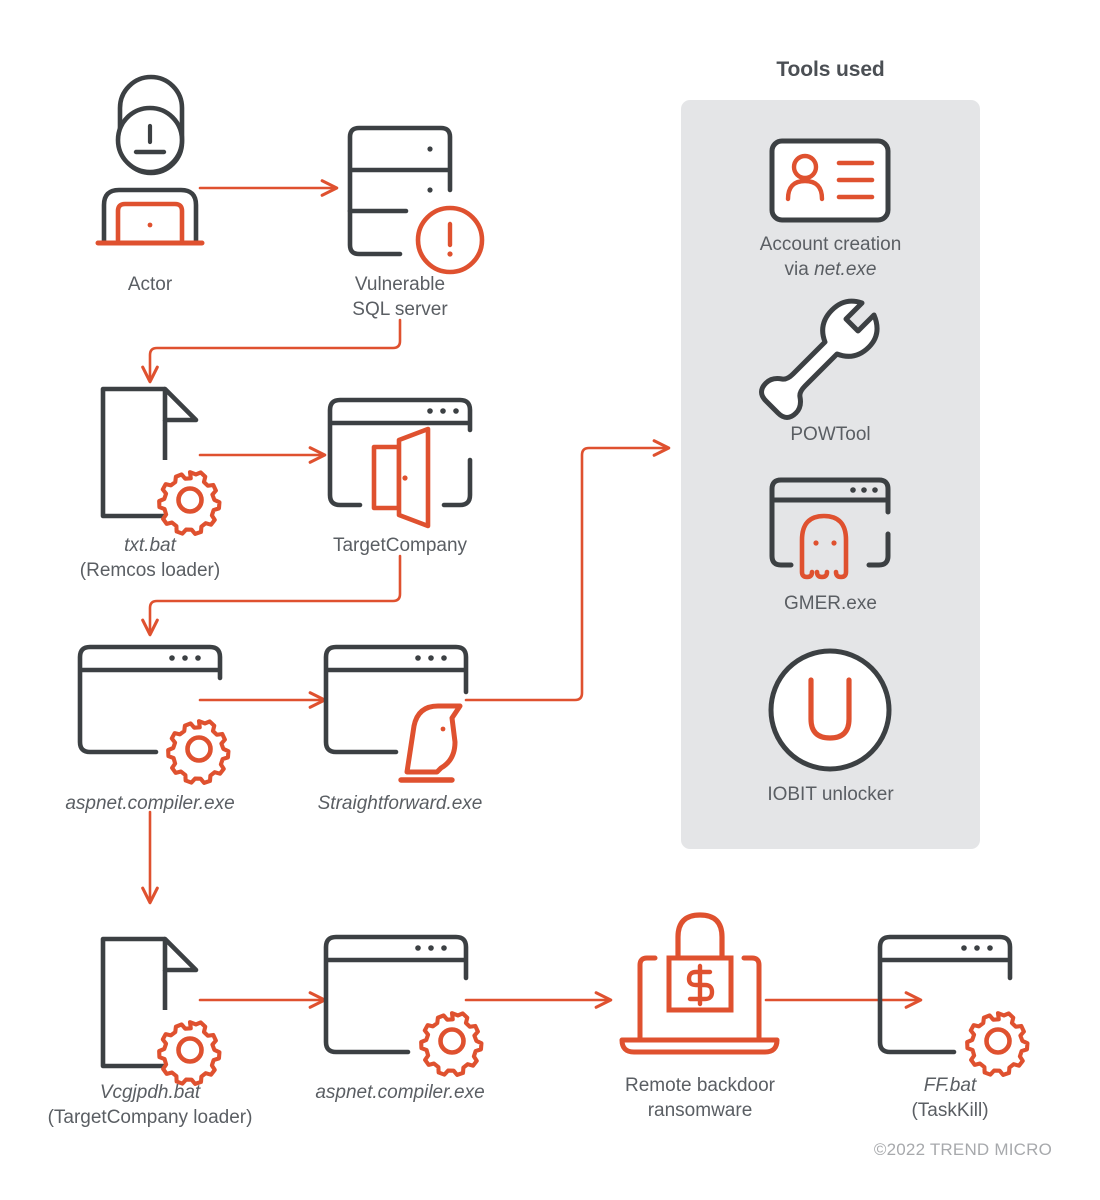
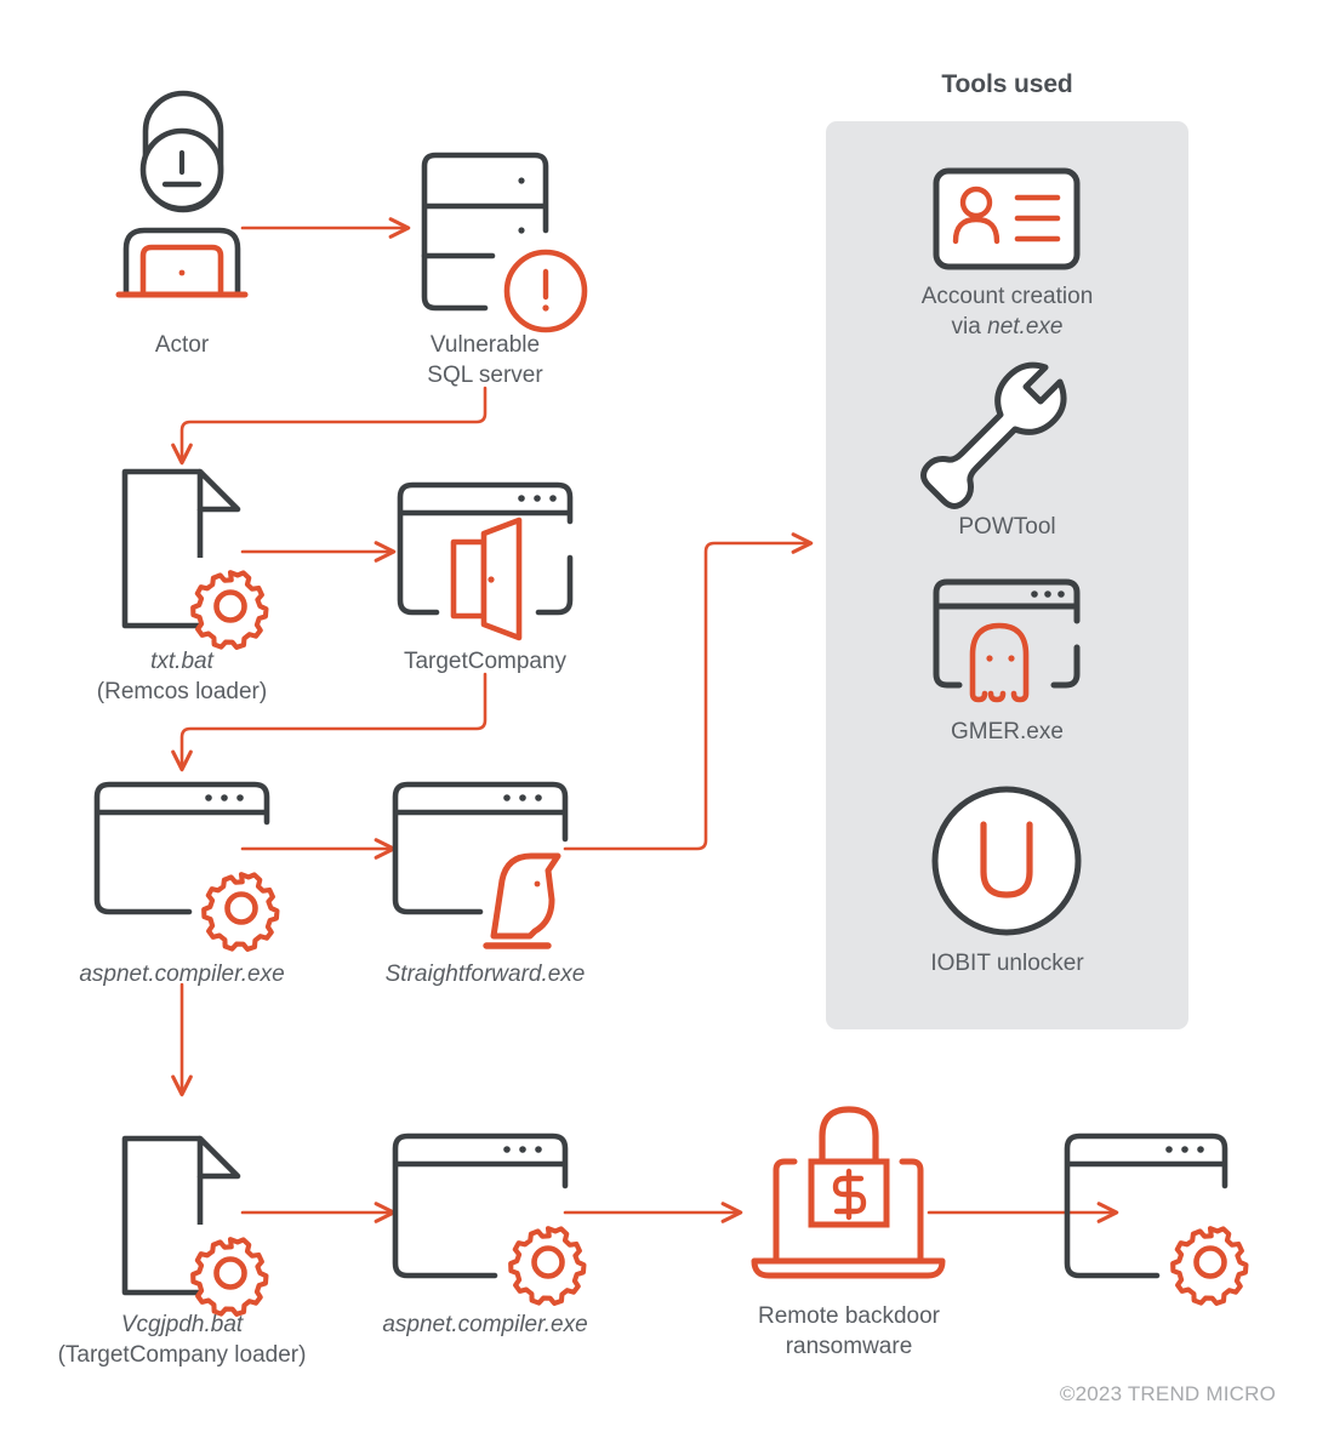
  Tools used
  Account creation
  via net.exe
  POWTool
  GMER.exe
  IOBIT unlocker
  Actor
  Vulnerable
  SQL server
  txt.bat
  (Remcos loader)
  TargetCompany
  aspnet.compiler.exe
  Straightforward.exe
  Vcgjpdh.bat
  (TargetCompany loader)
  aspnet.compiler.exe
  Remote backdoor
  ransomware
- FF.bat
- (TaskKill)
- ©2022 TREND MICRO
+ ©2023 TREND MICRO
